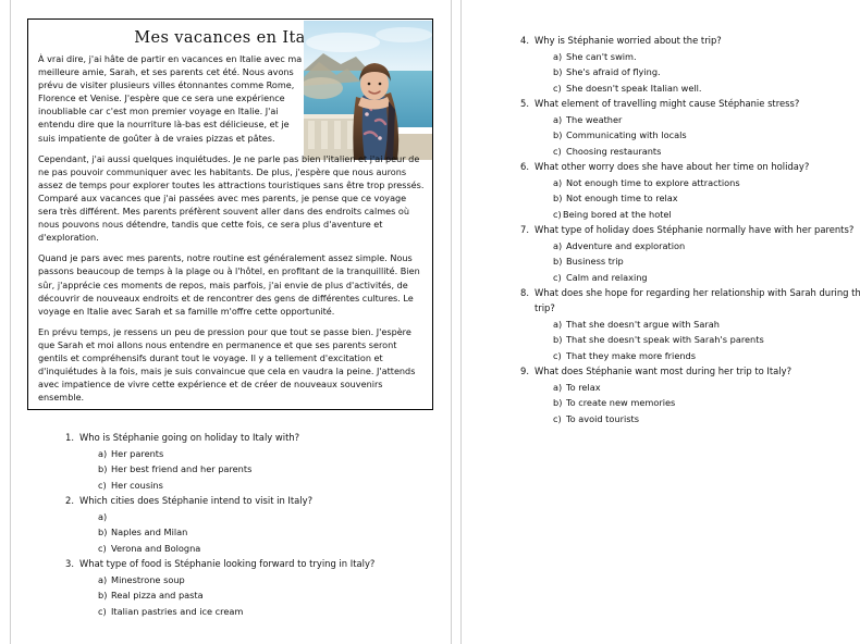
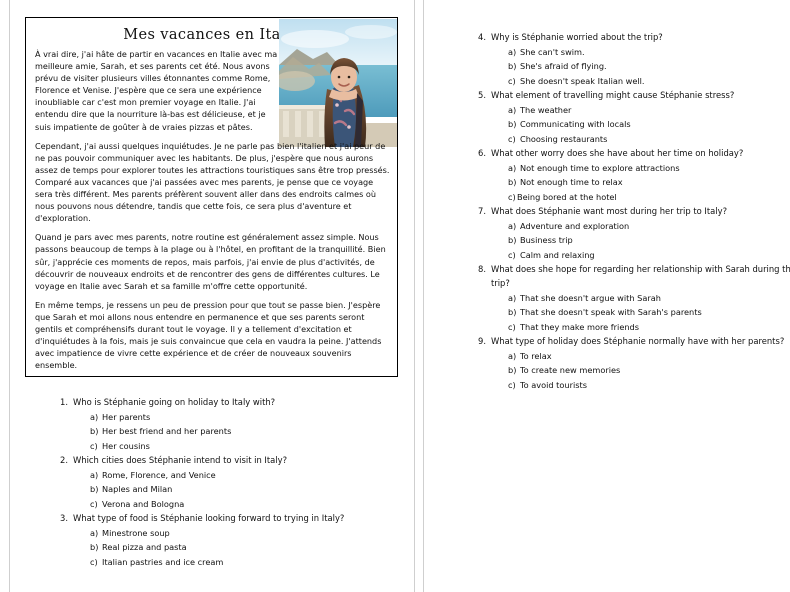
  Mes vacances en Ita
  À vrai dire, j'ai hâte de partir en vacances en Italie avec ma meilleure amie, Sarah, et ses parents cet été. Nous avons prévu de visiter plusieurs villes étonnantes comme Rome, Florence et Venise. J'espère que ce sera une expérience inoubliable car c'est mon premier voyage en Italie. J'ai entendu dire que la nourriture là-bas est délicieuse, et je suis impatiente de goûter à de vraies pizzas et pâtes.
  Cependant, j'ai aussi quelques inquiétudes. Je ne parle pas bien l'italien et j'ai peur de ne pas pouvoir communiquer avec les habitants. De plus, j'espère que nous aurons assez de temps pour explorer toutes les attractions touristiques sans être trop pressés. Comparé aux vacances que j'ai passées avec mes parents, je pense que ce voyage sera très différent. Mes parents préfèrent souvent aller dans des endroits calmes où nous pouvons nous détendre, tandis que cette fois, ce sera plus d'aventure et d'exploration.
  Quand je pars avec mes parents, notre routine est généralement assez simple. Nous passons beaucoup de temps à la plage ou à l'hôtel, en profitant de la tranquillité. Bien sûr, j'apprécie ces moments de repos, mais parfois, j'ai envie de plus d'activités, de découvrir de nouveaux endroits et de rencontrer des gens de différentes cultures. Le voyage en Italie avec Sarah et sa famille m'offre cette opportunité.
- En prévu temps, je ressens un peu de pression pour que tout se passe bien. J'espère que Sarah et moi allons nous entendre en permanence et que ses parents seront gentils et compréhensifs durant tout le voyage. Il y a tellement d'excitation et d'inquiétudes à la fois, mais je suis convaincue que cela en vaudra la peine. J'attends avec impatience de vivre cette expérience et de créer de nouveaux souvenirs ensemble.
+ En même temps, je ressens un peu de pression pour que tout se passe bien. J'espère que Sarah et moi allons nous entendre en permanence et que ses parents seront gentils et compréhensifs durant tout le voyage. Il y a tellement d'excitation et d'inquiétudes à la fois, mais je suis convaincue que cela en vaudra la peine. J'attends avec impatience de vivre cette expérience et de créer de nouveaux souvenirs ensemble.
  1.
  Who is Stéphanie going on holiday to Italy with?
  a)
  Her parents
  b)
  Her best friend and her parents
  c)
  Her cousins
  2.
  Which cities does Stéphanie intend to visit in Italy?
  a)
+ Rome, Florence, and Venice
  b)
  Naples and Milan
  c)
  Verona and Bologna
  3.
  What type of food is Stéphanie looking forward to trying in Italy?
  a)
  Minestrone soup
  b)
  Real pizza and pasta
  c)
  Italian pastries and ice cream
  4.
  Why is Stéphanie worried about the trip?
  a)
  She can't swim.
  b)
  She's afraid of flying.
  c)
  She doesn't speak Italian well.
  5.
  What element of travelling might cause Stéphanie stress?
  a)
  The weather
  b)
  Communicating with locals
  c)
  Choosing restaurants
  6.
  What other worry does she have about her time on holiday?
  a)
  Not enough time to explore attractions
  b)
  Not enough time to relax
  c)
  Being bored at the hotel
  7.
- What type of holiday does Stéphanie normally have with her parents?
+ What does Stéphanie want most during her trip to Italy?
  a)
  Adventure and exploration
  b)
  Business trip
  c)
  Calm and relaxing
  8.
  What does she hope for regarding her relationship with Sarah during th trip?
  a)
  That she doesn't argue with Sarah
  b)
  That she doesn't speak with Sarah's parents
  c)
  That they make more friends
  9.
- What does Stéphanie want most during her trip to Italy?
+ What type of holiday does Stéphanie normally have with her parents?
  a)
  To relax
  b)
  To create new memories
  c)
  To avoid tourists
